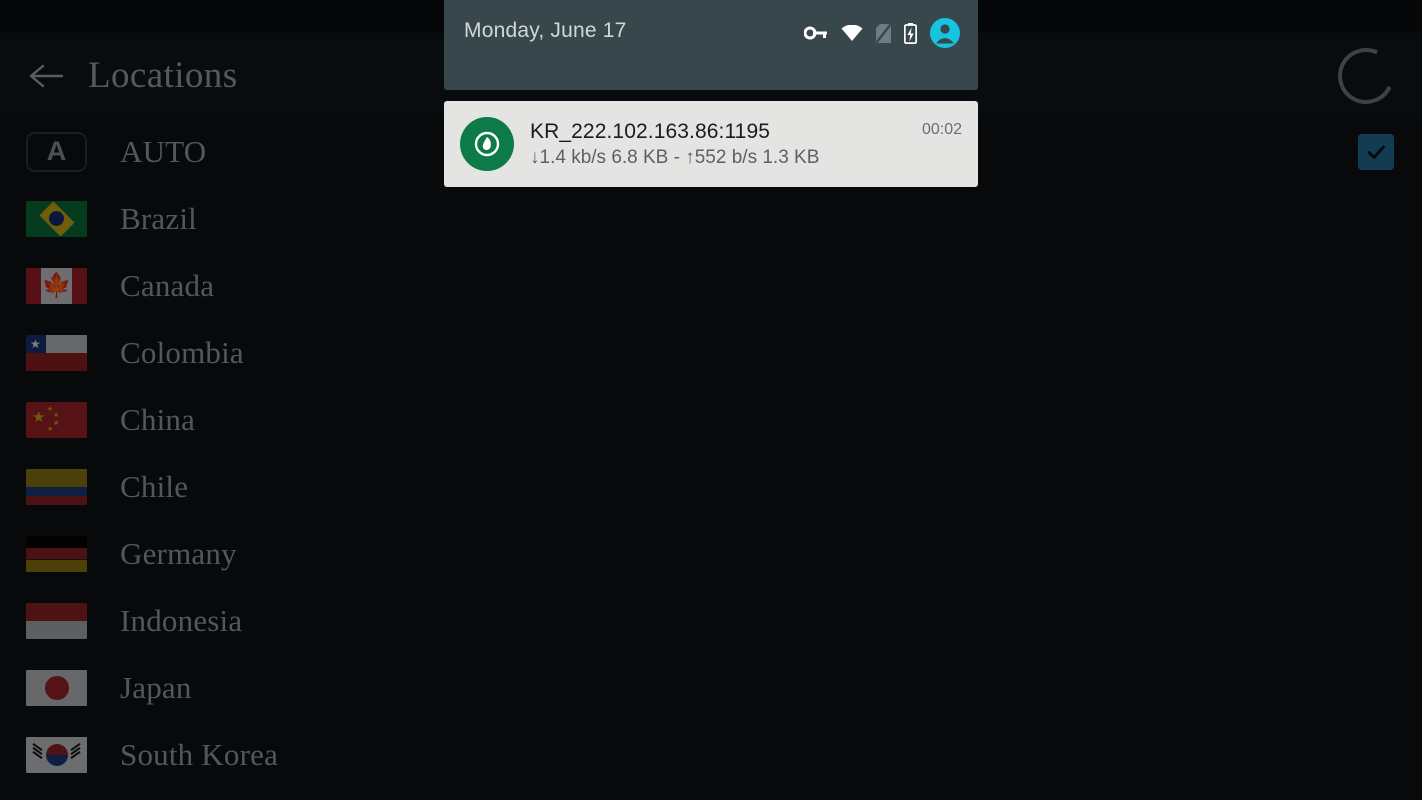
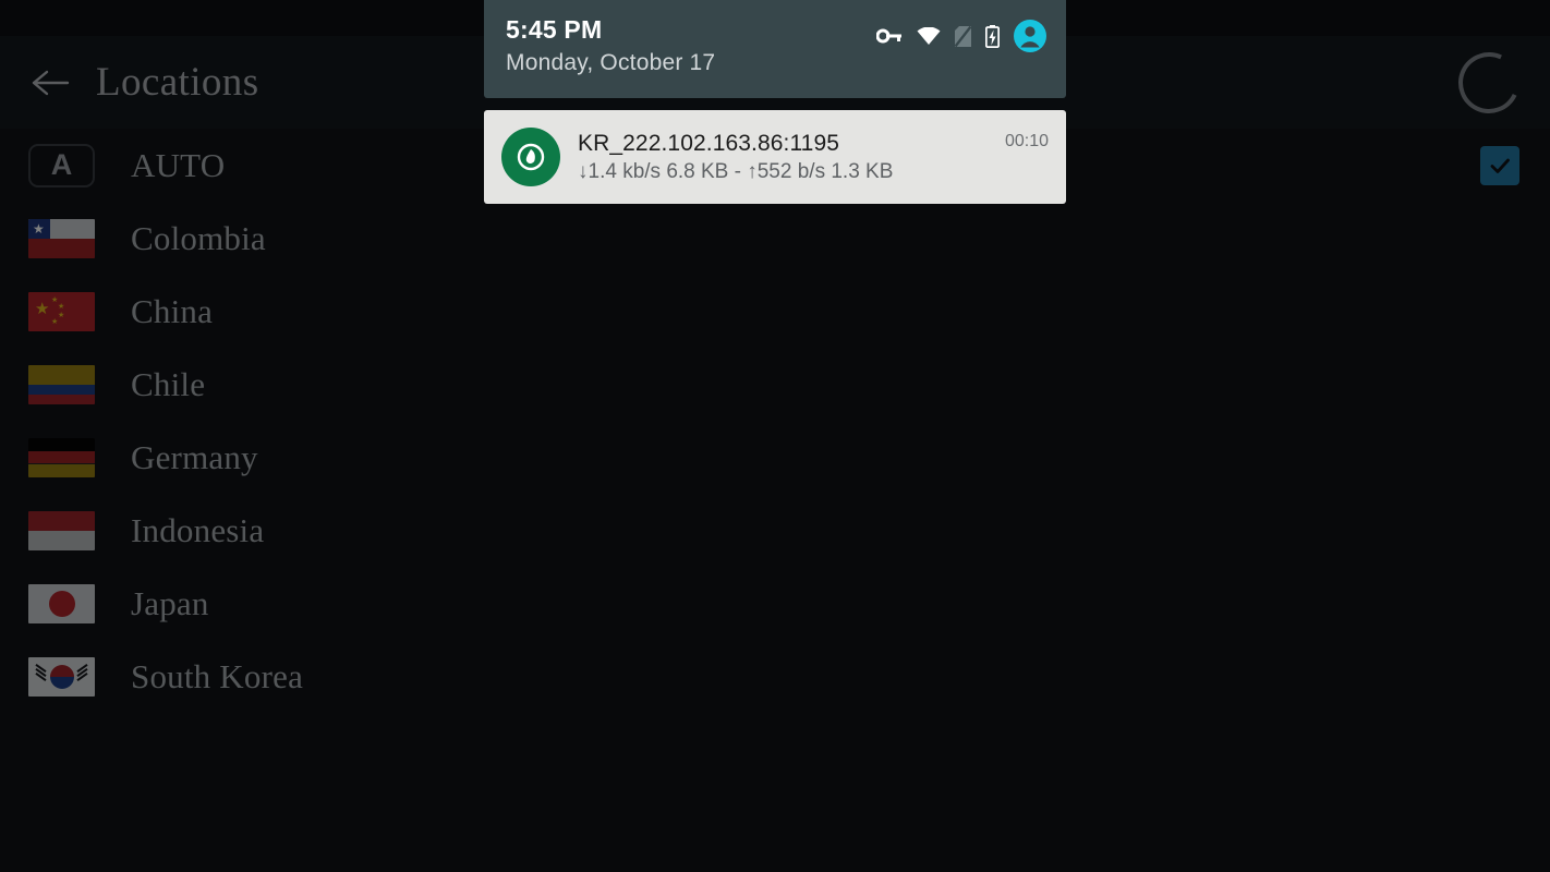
  Locations
  A
  AUTO
- Brazil
- 🍁
- Canada
  ★
  Colombia
  ★
  China
  Chile
  Germany
  Indonesia
  Japan
  South Korea
+ 5:45 PM
- Monday, June 17
+ Monday, October 17
  KR_222.102.163.86:1195
  ↓1.4 kb/s 6.8 KB - ↑552 b/s 1.3 KB
- 00:02
+ 00:10
